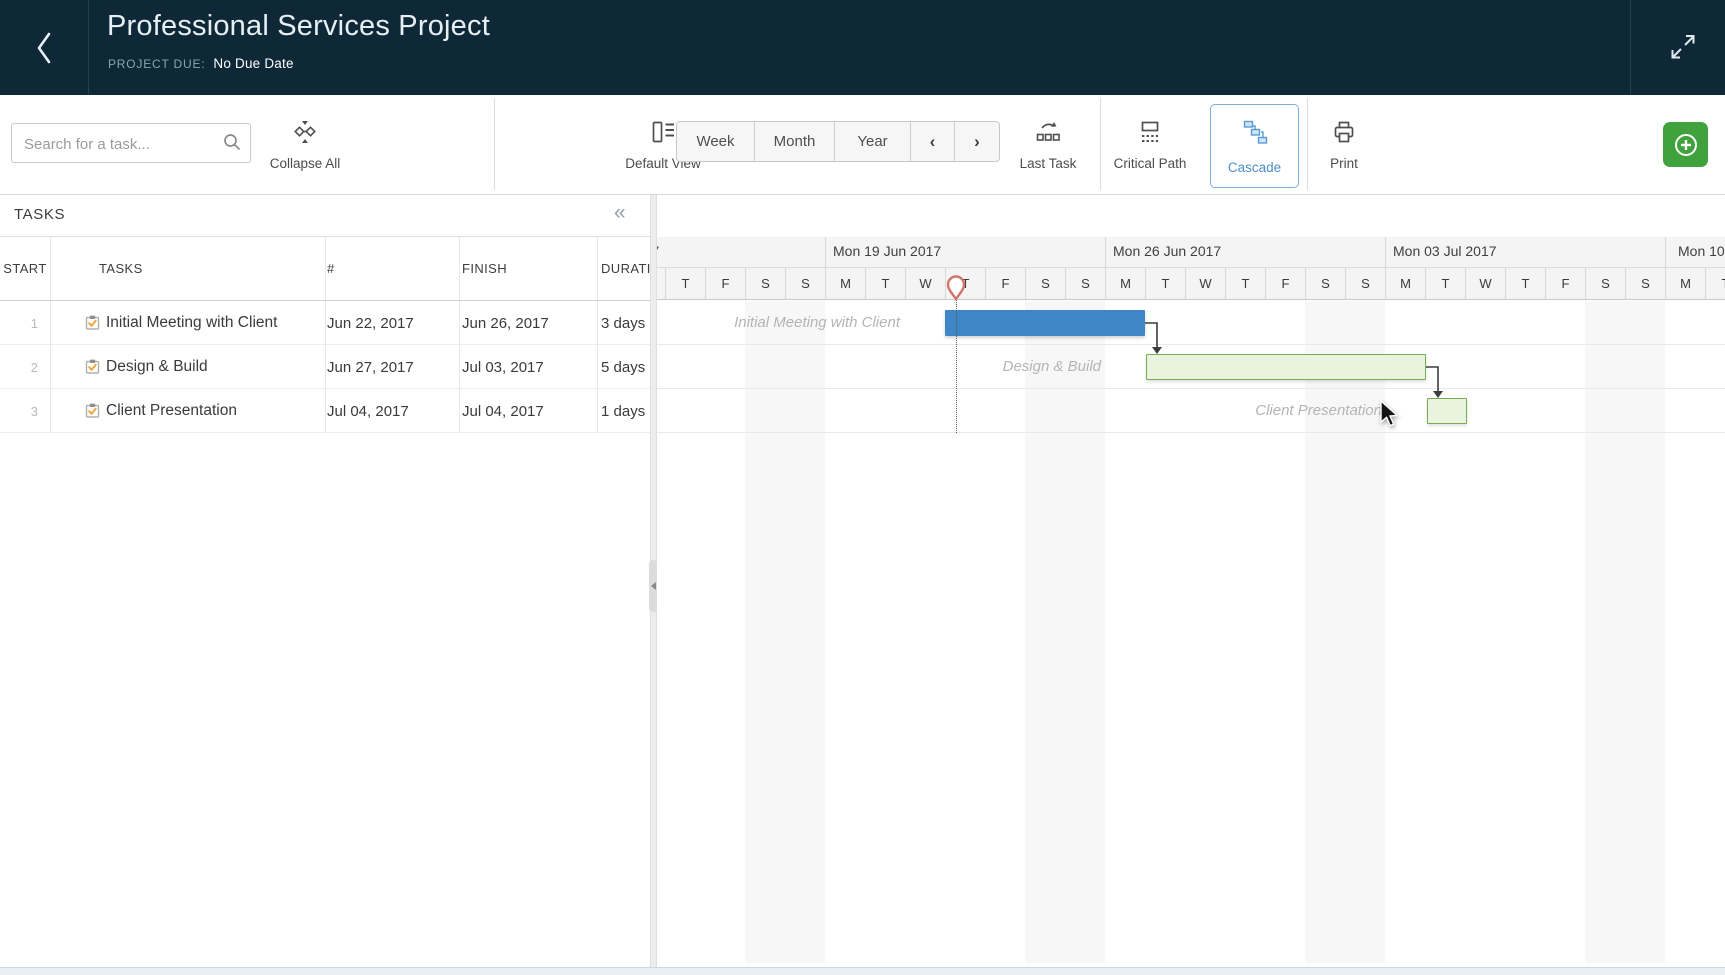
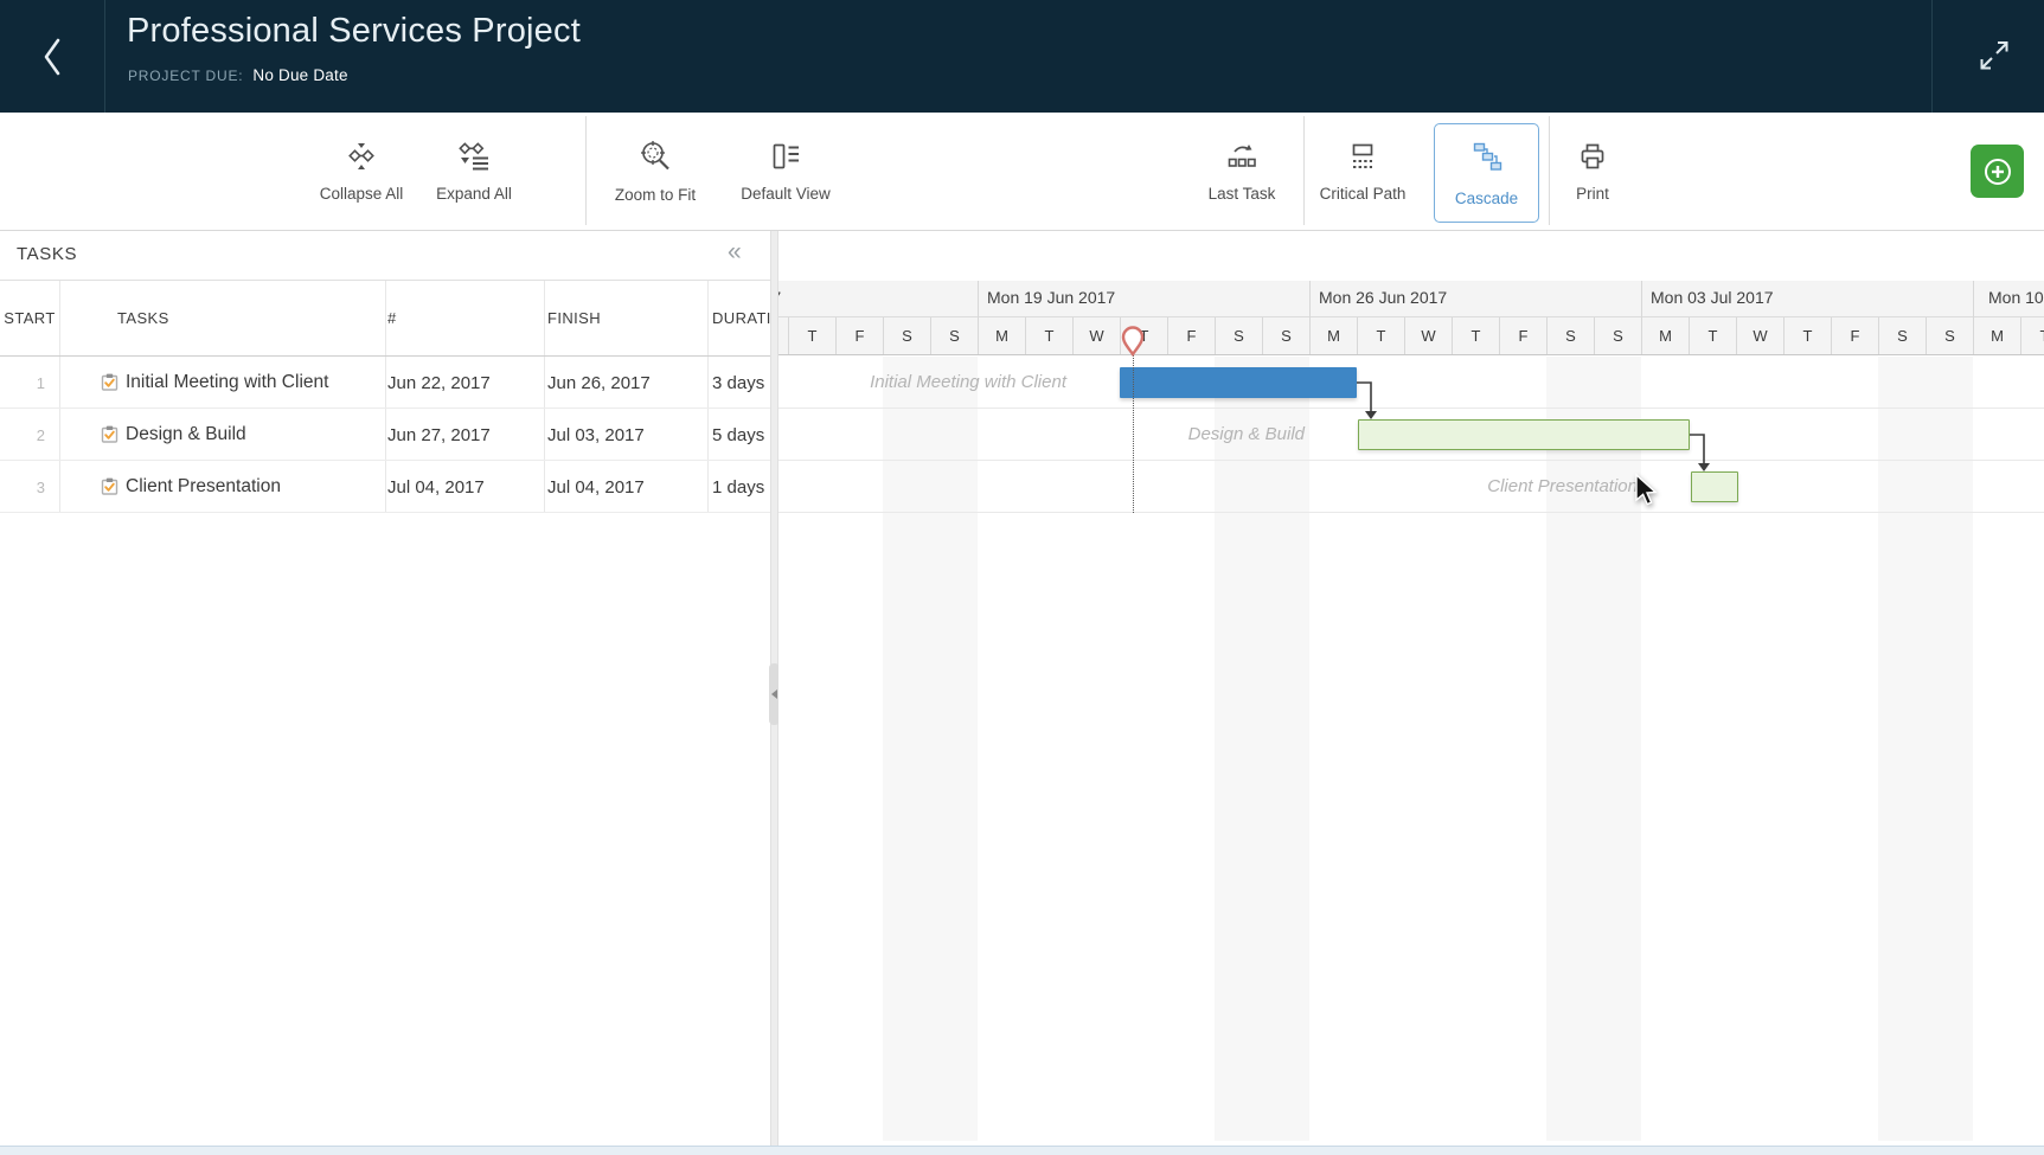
  Professional Services Project
  PROJECT DUE: No Due Date
- Search for a task...
  Collapse All
+ Expand All
+ Zoom to Fit
  Default View
- Week
- Month
- Year
- ‹
- ›
  Last Task
  Critical Path
  Cascade
  Print
  TASKS
  «
  START
  TASKS
  #
  FINISH
  DURATI
  1
  Initial Meeting with Client
  Jun 22, 2017
  Jun 26, 2017
  3 days
  2
  Design & Build
  Jun 27, 2017
  Jul 03, 2017
  5 days
  3
  Client Presentation
  Jul 04, 2017
  Jul 04, 2017
  1 days
  Mon 19 Jun 2017
  Mon 26 Jun 2017
  Mon 03 Jul 2017
  T
  F
  S
  S
  M
  T
  W
  T
  F
  S
  S
  M
  T
  W
  T
  F
  S
  S
  M
  T
  W
  T
  F
  S
  S
  M
  Initial Meeting with Client
  Design & Build
  Client Presentation
